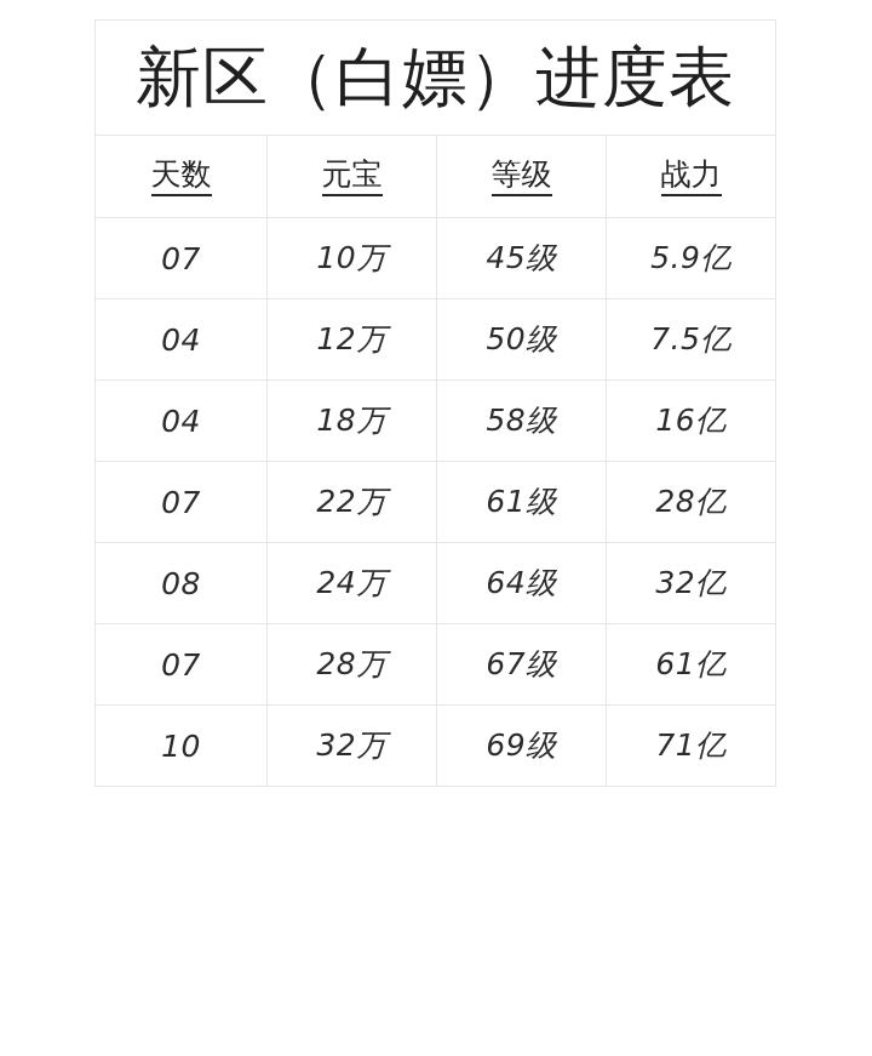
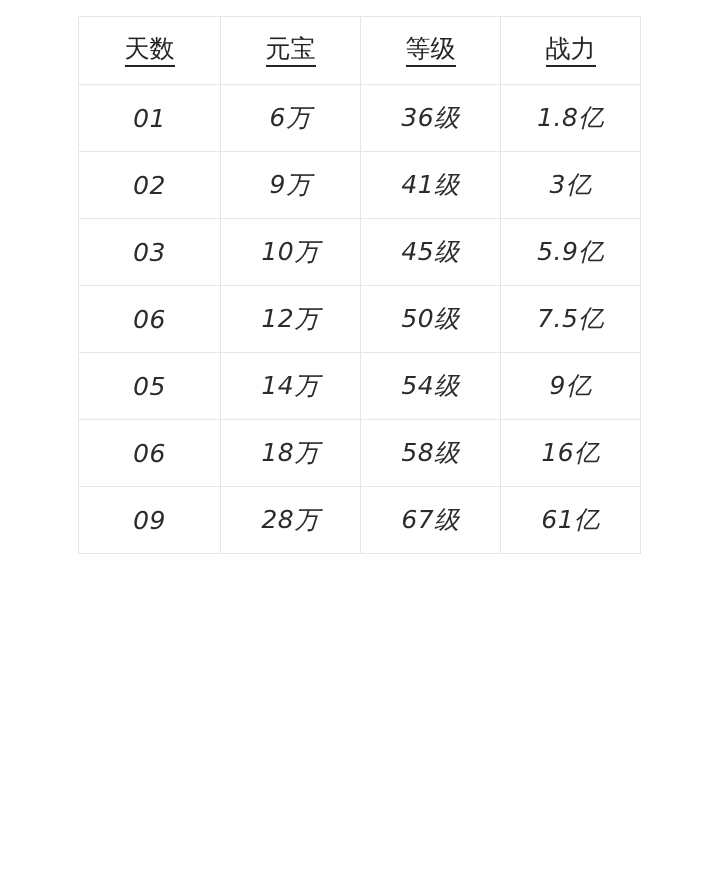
- 新区（白嫖）进度表
  天数	元宝	等级	战力
+ 01	6万	36级	1.8亿
+ 02	9万	41级	3亿
- 07	10万	45级	5.9亿
+ 03	10万	45级	5.9亿
- 04	12万	50级	7.5亿
+ 06	12万	50级	7.5亿
+ 05	14万	54级	9亿
- 04	18万	58级	16亿
+ 06	18万	58级	16亿
- 07	22万	61级	28亿
- 08	24万	64级	32亿
- 07	28万	67级	61亿
+ 09	28万	67级	61亿
- 10	32万	69级	71亿
